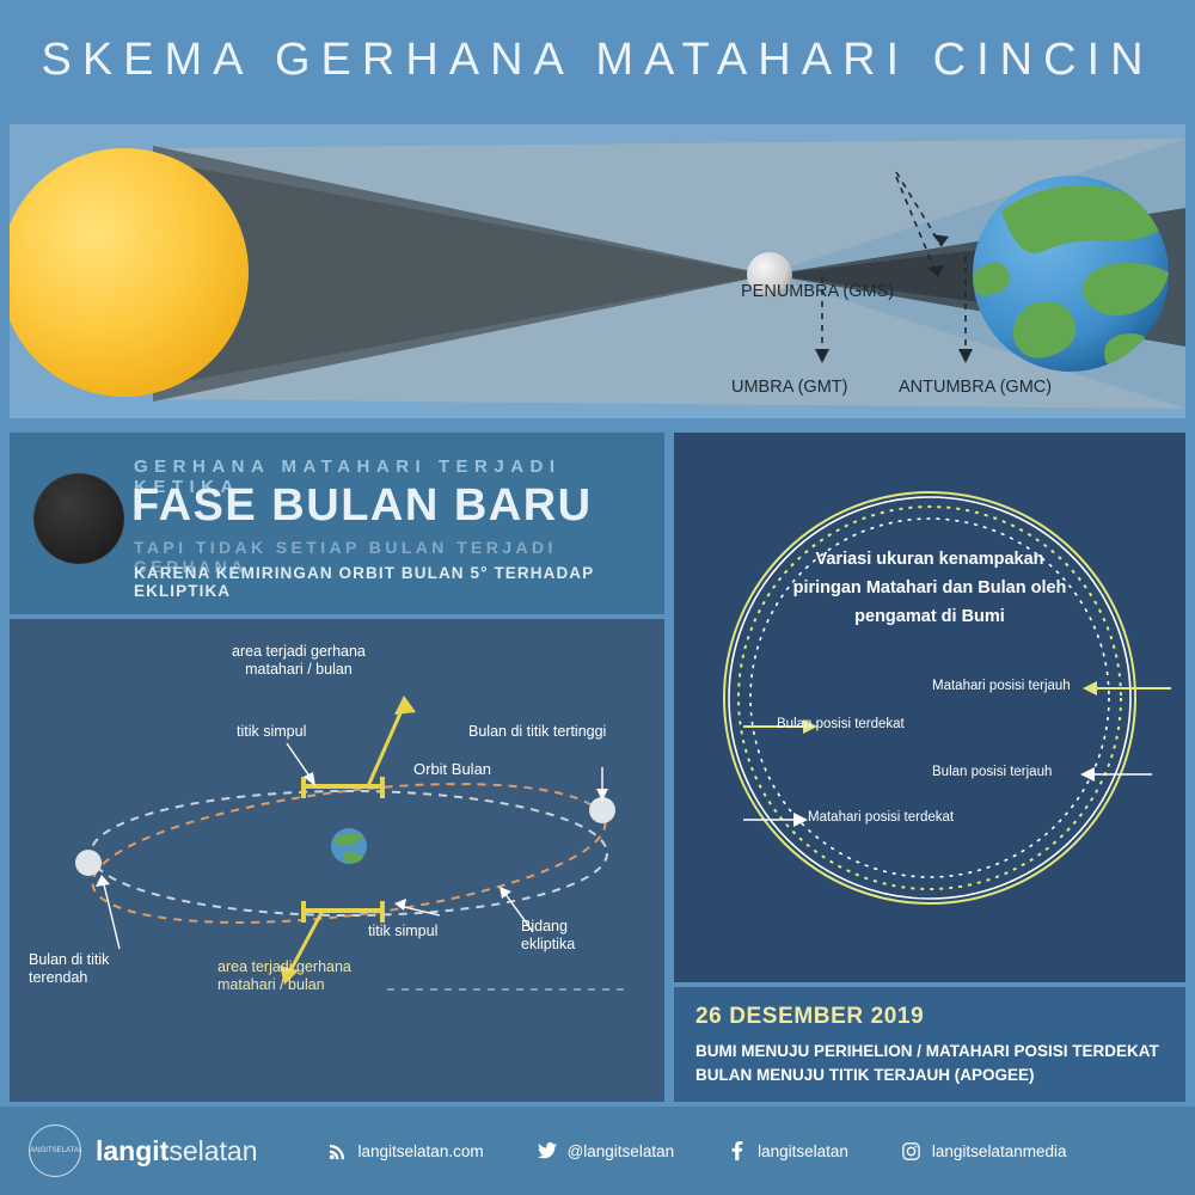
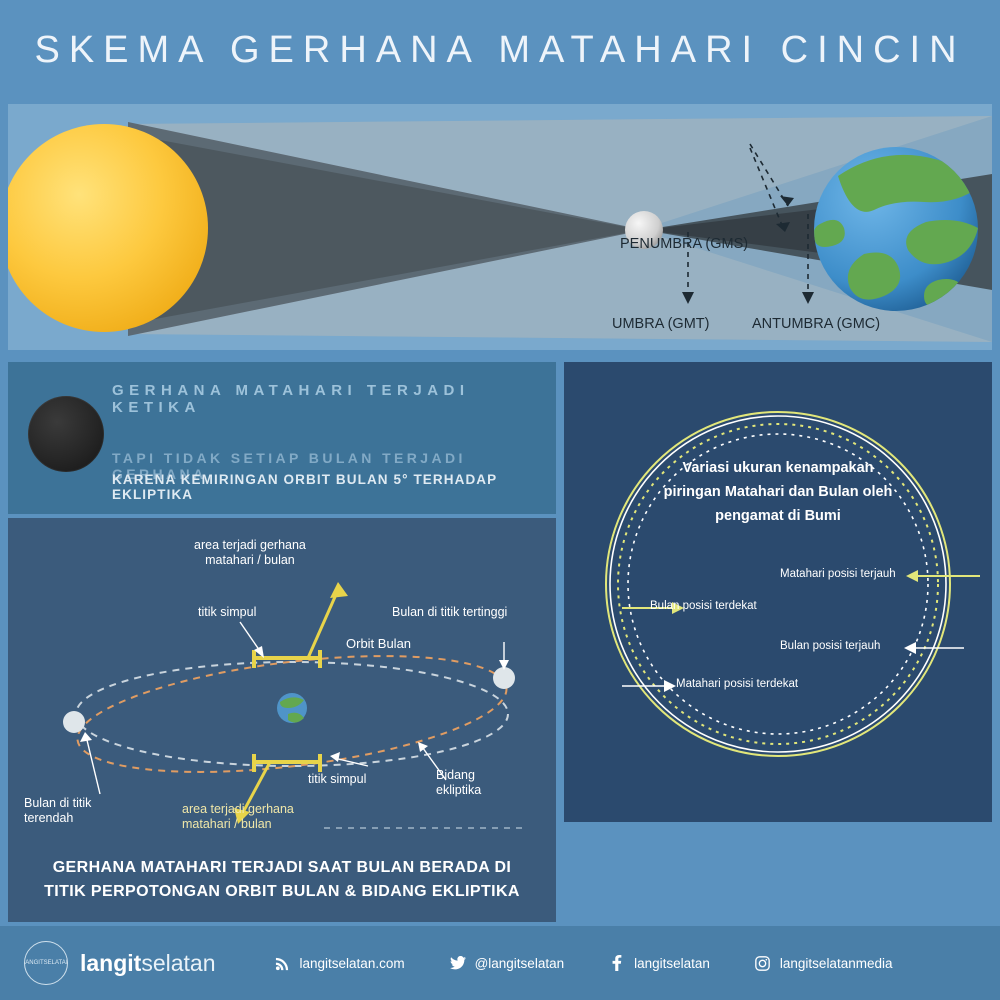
  SKEMA GERHANA MATAHARI CINCIN
  PENUMBRA (GMS)
  UMBRA (GMT)
  ANTUMBRA (GMC)
  GERHANA MATAHARI TERJADI KETIKA
- FASE BULAN BARU
  TAPI TIDAK SETIAP BULAN TERJADI GERHANA
  KARENA KEMIRINGAN ORBIT BULAN 5° TERHADAP EKLIPTIKA
  area terjadi gerhana
  matahari / bulan
  titik simpul
  Bulan di titik tertinggi
  Orbit Bulan
  titik simpul
  Bidang
  ekliptika
  Bulan di titik
  terendah
  area terjadi gerhana
  matahari / bulan
+ GERHANA MATAHARI TERJADI SAAT BULAN BERADA DI
+ TITIK PERPOTONGAN ORBIT BULAN & BIDANG EKLIPTIKA
  Variasi ukuran kenampakan
  piringan Matahari dan Bulan oleh
  pengamat di Bumi
  Matahari posisi terjauh
  Bulan posisi terdekat
  Bulan posisi terjauh
  Matahari posisi terdekat
- 26 DESEMBER 2019
- BUMI MENUJU PERIHELION / MATAHARI POSISI TERDEKAT
- BULAN MENUJU TITIK TERJAUH (APOGEE)
  langitselatan
  langitselatan.com
  @langitselatan
  langitselatan
  langitselatanmedia
